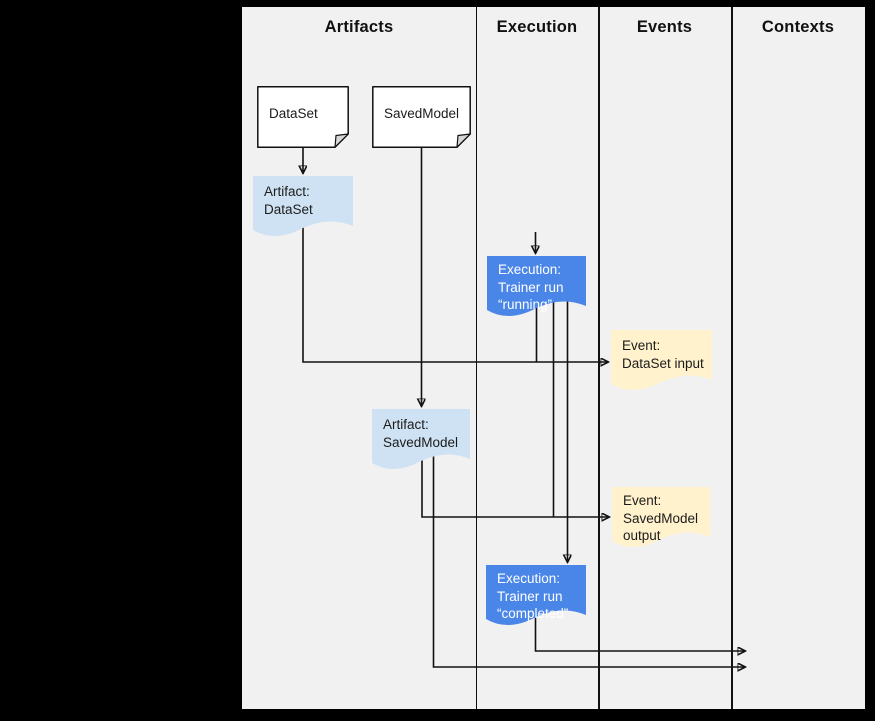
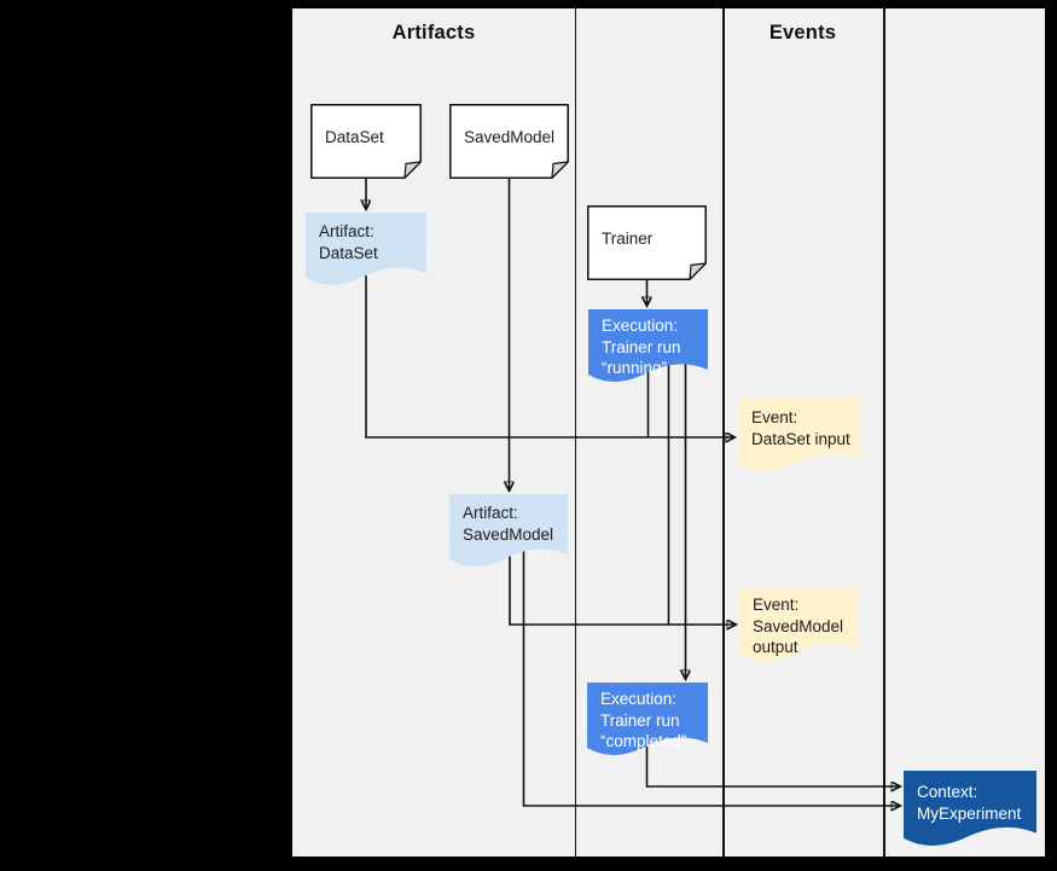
  Artifacts
- Execution
  Events
- Contexts
  DataSet
  SavedModel
+ Trainer
  Artifact:
  DataSet
  Execution:
  Trainer run
  “running”
  Event:
  DataSet input
  Artifact:
  SavedModel
  Event:
  SavedModel
  output
  Execution:
  Trainer run
  “completed”
+ Context:
+ MyExperiment
